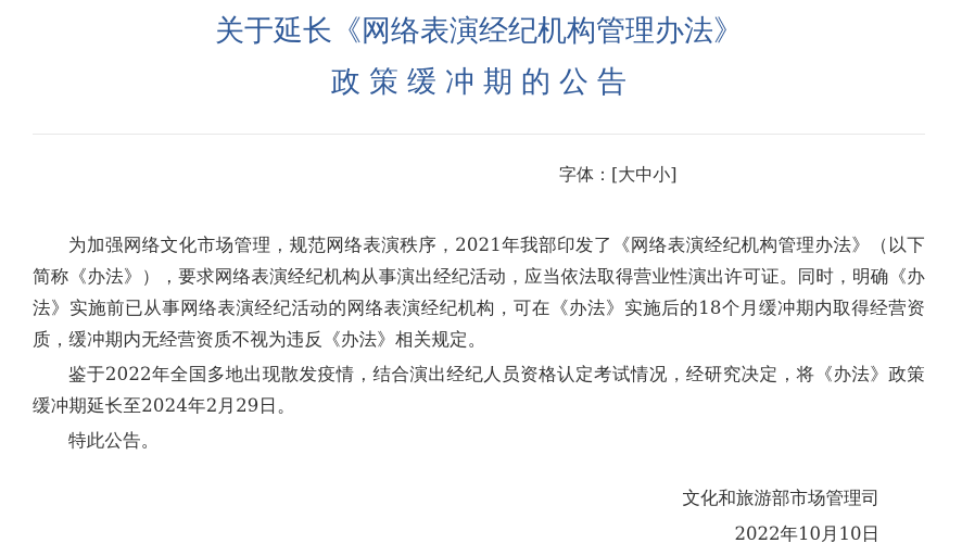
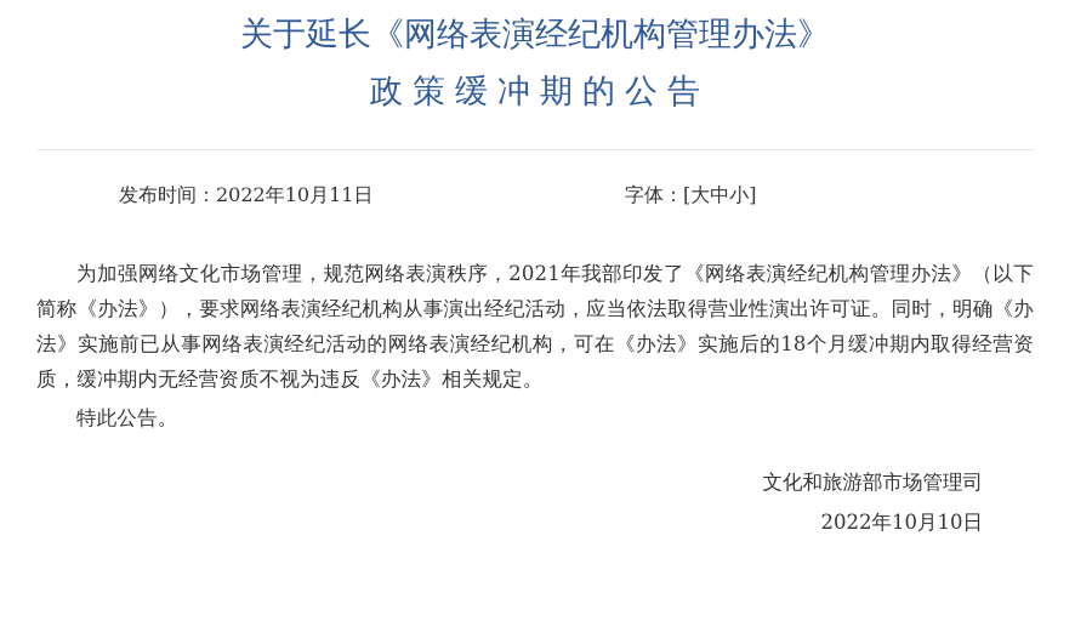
  关于延长《网络表演经纪机构管理办法》
  政策缓冲期的公告
+ 发布时间：2022年10月11日
  字体：[大中小]
  为加强网络文化市场管理，规范网络表演秩序，2021年我部印发了《网络表演经纪机构管理办法》（以下简称《办法》），要求网络表演经纪机构从事演出经纪活动，应当依法取得营业性演出许可证。同时，明确《办法》实施前已从事网络表演经纪活动的网络表演经纪机构，可在《办法》实施后的18个月缓冲期内取得经营资质，缓冲期内无经营资质不视为违反《办法》相关规定。
- 鉴于2022年全国多地出现散发疫情，结合演出经纪人员资格认定考试情况，经研究决定，将《办法》政策缓冲期延长至2024年2月29日。
  特此公告。
  文化和旅游部市场管理司
  2022年10月10日
